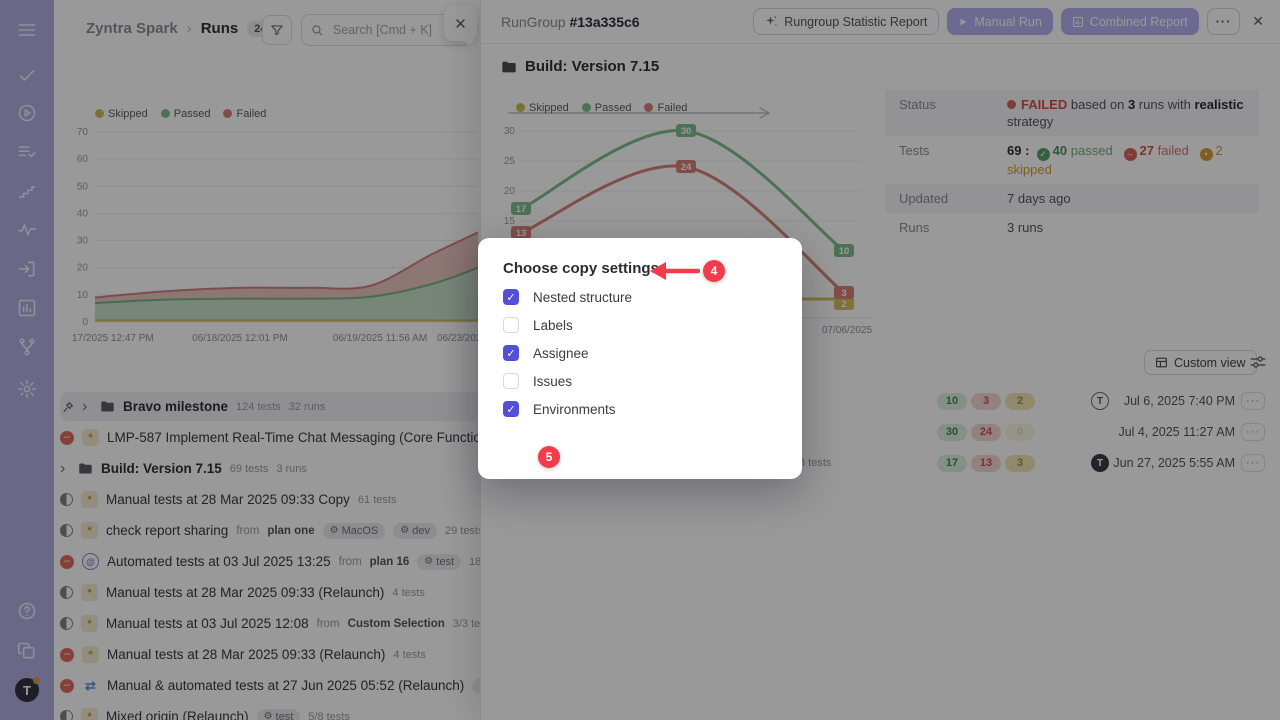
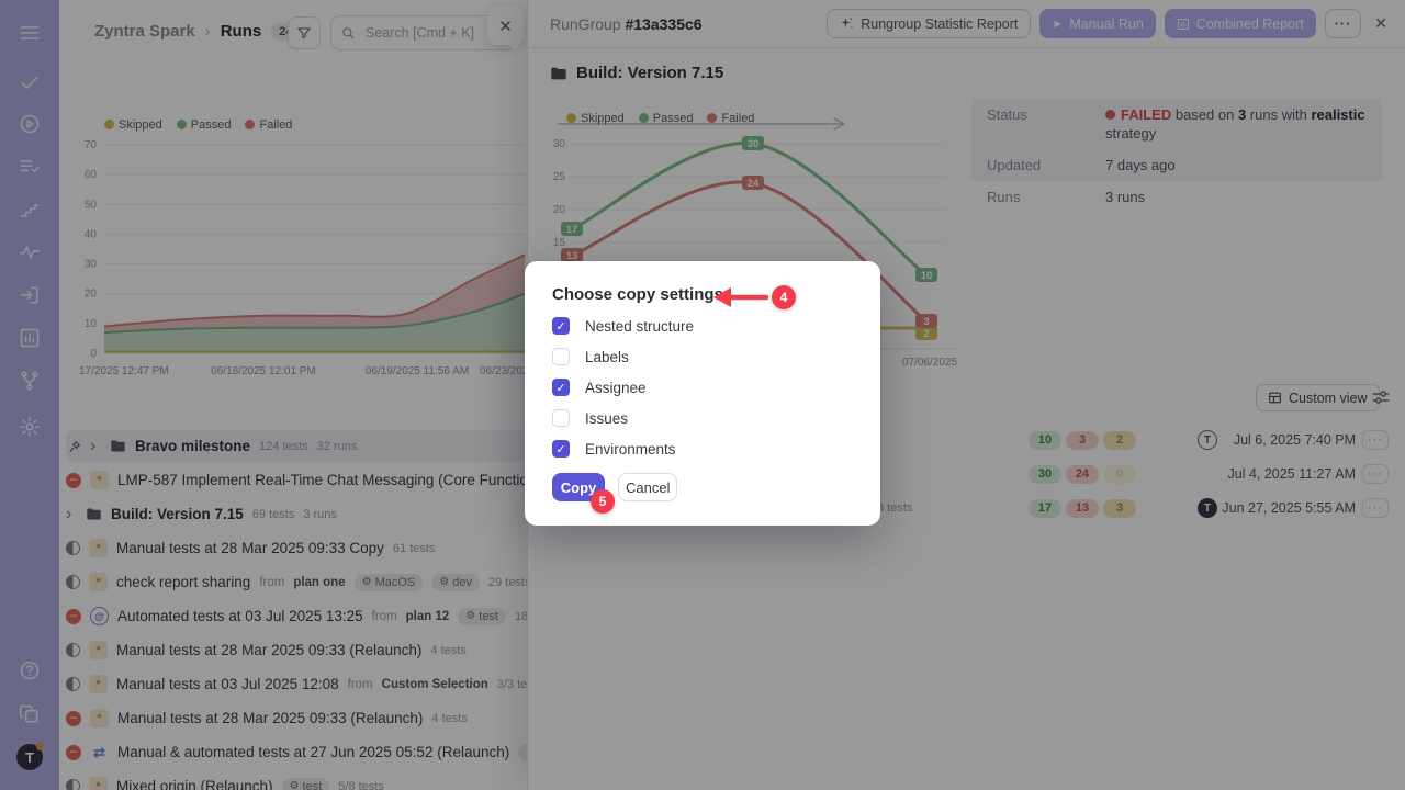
  Zyntra Spark
  ›
  Runs
  Search [Cmd + K]
  ✕
  Skipped
  Passed
  Failed
  0
  10
  20
  30
  40
  50
  60
  70
  17/2025 12:47 PM
  06/18/2025 12:01 PM
  06/19/2025 11:56 AM
  06/23/20
  ›
  Bravo milestone
  124 tests
  32 runs
  –
  *
  LMP-587 Implement Real-Time Chat Messaging (Core Functi
  ›
  Build: Version 7.15
  69 tests
  3 runs
  *
  Manual tests at 28 Mar 2025 09:33 Copy
  61 tests
  *
  check report sharing
  from
  plan one
  ⚙
  MacOS
  ⚙
  dev
  29 test
  –
  @
  Automated tests at 03 Jul 2025 13:25
  from
- plan 16
+ plan 12
  ⚙
  test
  *
  Manual tests at 28 Mar 2025 09:33 (Relaunch)
  4 tests
  *
  Manual tests at 03 Jul 2025 12:08
  from
  Custom Selection
  –
  *
  Manual tests at 28 Mar 2025 09:33 (Relaunch)
  4 tests
  –
  ⇄
  Manual & automated tests at 27 Jun 2025 05:52 (Relaunch)
  *
  Mixed origin (Relaunch)
  ⚙
  test
  5/8 tests
  T
  RunGroup #13a335c6
  Rungroup Statistic Report
  Manual Run
  Combined Report
  ···
  ✕
  Build: Version 7.15
  Skipped
  Passed
  Failed
  30
  25
  20
  15
  2
  13
  24
  3
  17
  30
  10
  07/06/2025
  Status
  FAILED based on 3 runs with realistic strategy
- Tests
- 69 : ✓ 40 passed – 27 failed • 2 skipped
  Updated
  7 days ago
  Runs
  3 runs
  Custom view
  10
  3
  2
  T
  Jul 6, 2025 7:40 PM
  ···
  30
  24
  0
  Jul 4, 2025 11:27 AM
  ···
  3 tests
  17
  13
  3
  T
  Jun 27, 2025 5:55 AM
  ···
  Choose copy setting
  ✓
  Nested structure
  Labels
  ✓
  Assignee
  Issues
  ✓
  Environments
+ Copy
+ Cancel
  4
  5
